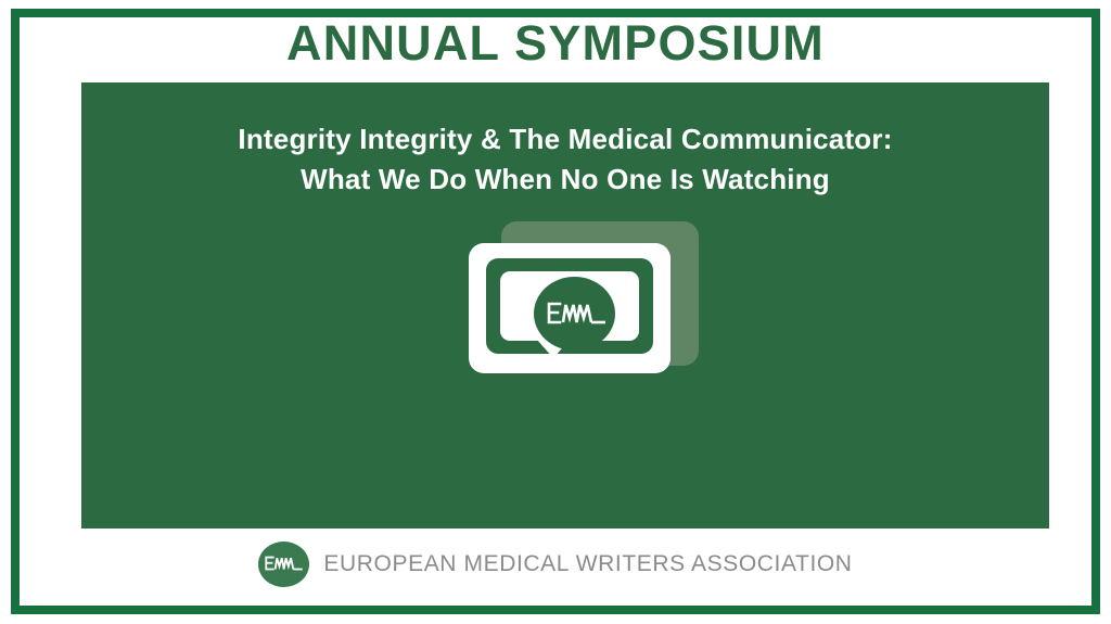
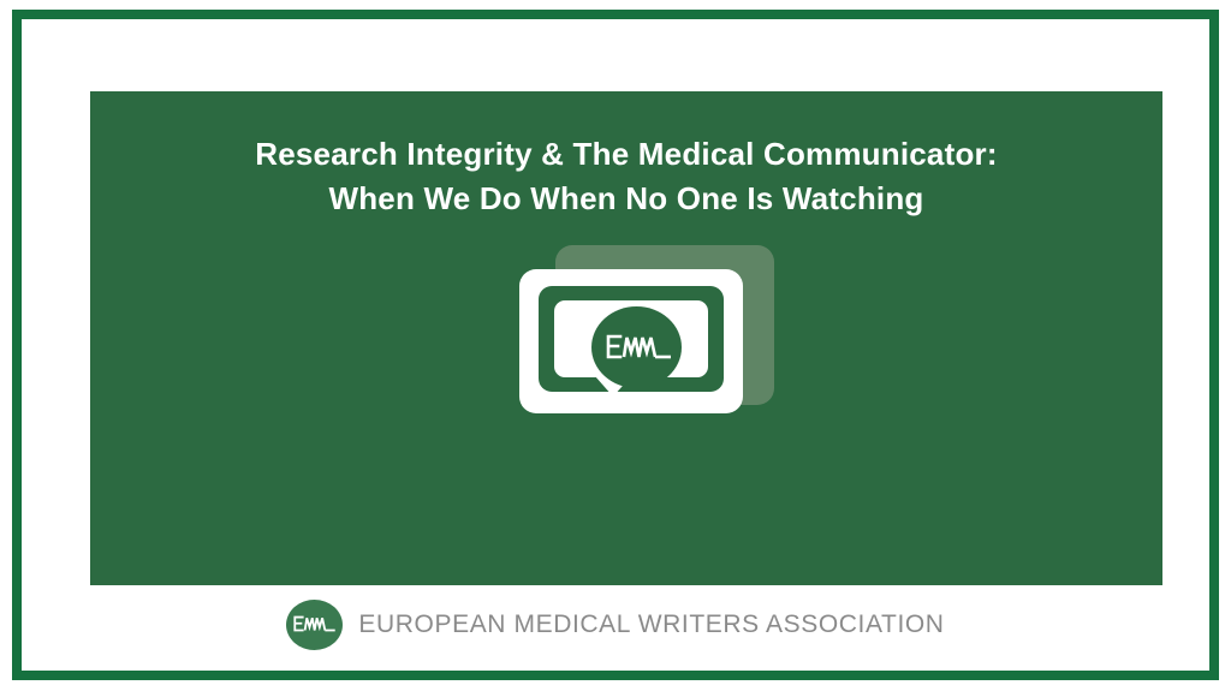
- ANNUAL SYMPOSIUM
- Integrity Integrity & The Medical Communicator:
+ Research Integrity & The Medical Communicator:
- What We Do When No One Is Watching
+ When We Do When No One Is Watching
  EUROPEAN MEDICAL WRITERS ASSOCIATION
